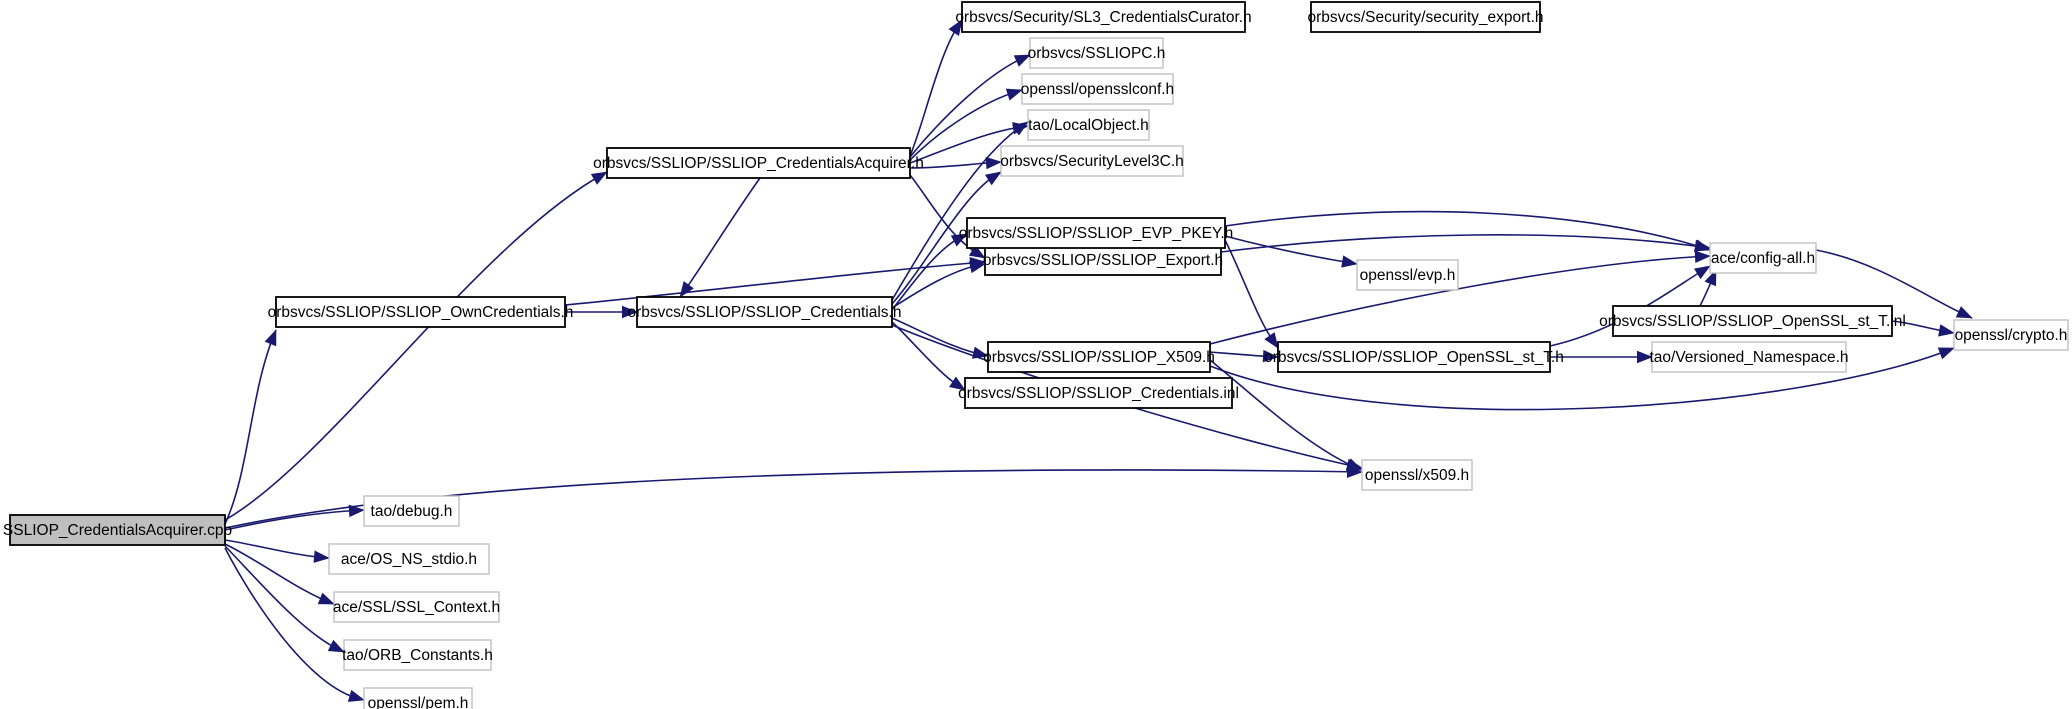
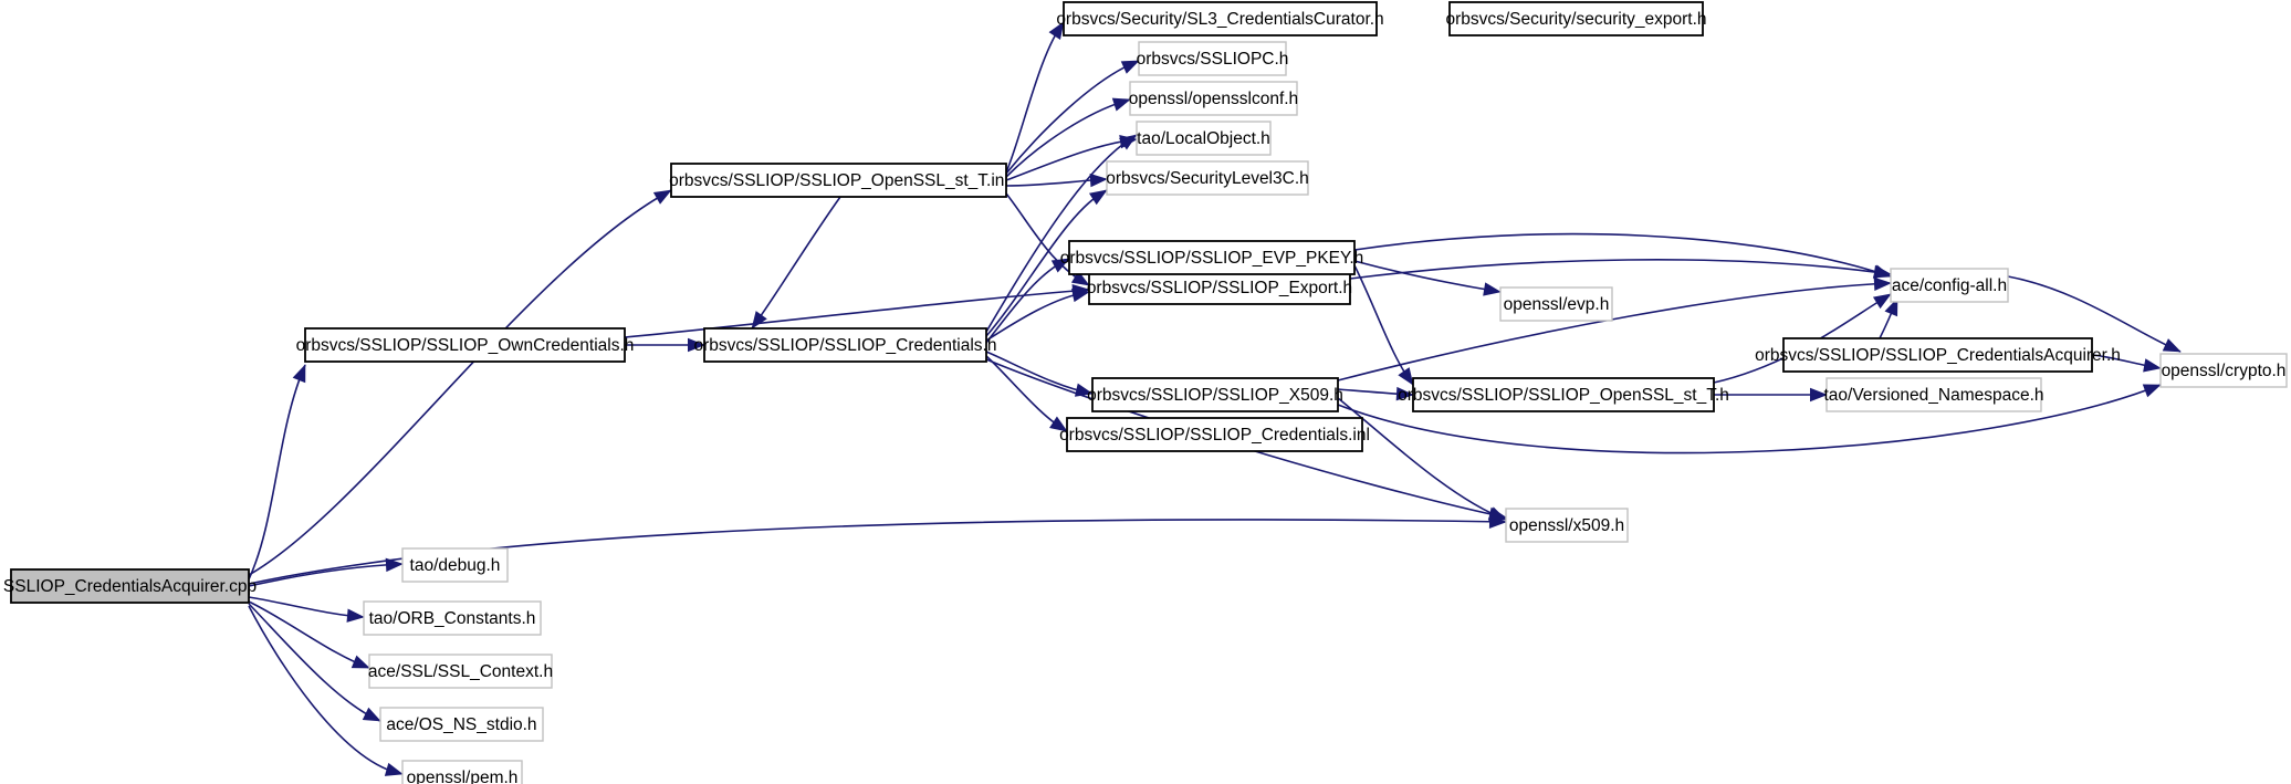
  SSLIOP_CredentialsAcquirer.cpp
  orbsvcs/SSLIOP/SSLIOP_OwnCredentials.h
  orbsvcs/SSLIOP/SSLIOP_Credentials.h
- orbsvcs/SSLIOP/SSLIOP_CredentialsAcquirer.h
+ orbsvcs/SSLIOP/SSLIOP_OpenSSL_st_T.inl
  orbsvcs/Security/SL3_CredentialsCurator.h
  orbsvcs/Security/security_export.h
  orbsvcs/SSLIOPC.h
  openssl/opensslconf.h
  tao/LocalObject.h
  orbsvcs/SecurityLevel3C.h
  orbsvcs/SSLIOP/SSLIOP_Export.h
  orbsvcs/SSLIOP/SSLIOP_EVP_PKEY.h
  orbsvcs/SSLIOP/SSLIOP_X509.h
  orbsvcs/SSLIOP/SSLIOP_Credentials.inl
  openssl/evp.h
  orbsvcs/SSLIOP/SSLIOP_OpenSSL_st_T.h
- orbsvcs/SSLIOP/SSLIOP_OpenSSL_st_T.inl
+ orbsvcs/SSLIOP/SSLIOP_CredentialsAcquirer.h
  tao/Versioned_Namespace.h
  ace/config-all.h
  openssl/crypto.h
  openssl/x509.h
  tao/debug.h
- ace/OS_NS_stdio.h
+ tao/ORB_Constants.h
  ace/SSL/SSL_Context.h
- tao/ORB_Constants.h
+ ace/OS_NS_stdio.h
  openssl/pem.h
